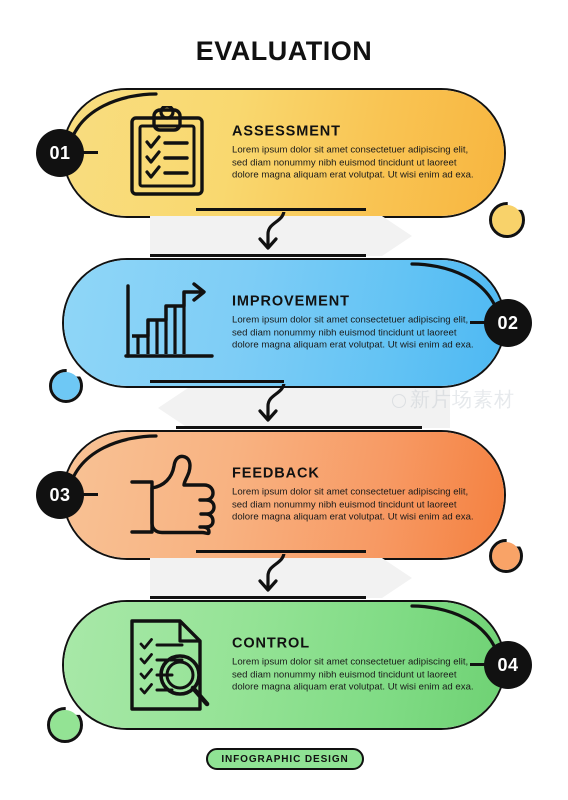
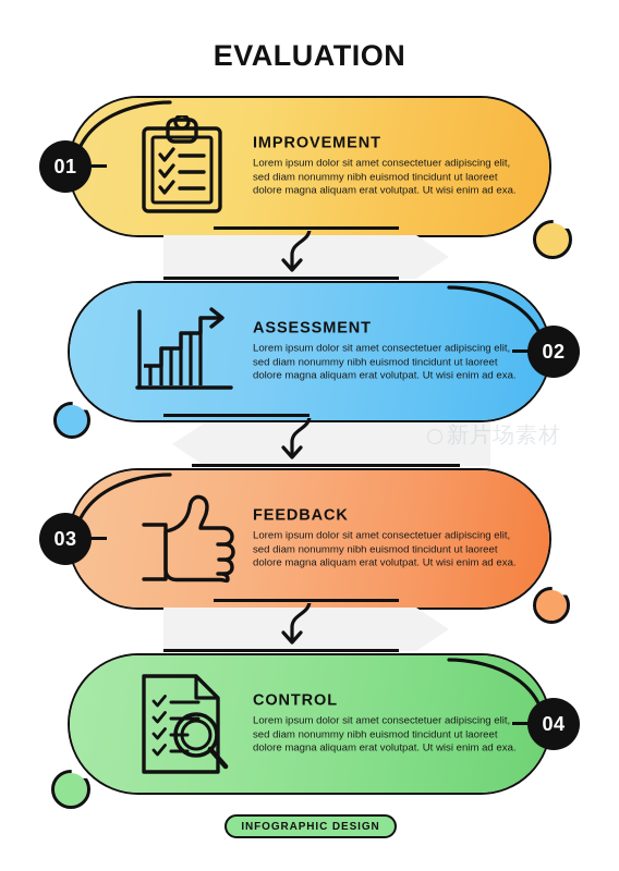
  EVALUATION
- ASSESSMENT
+ IMPROVEMENT
  Lorem ipsum dolor sit amet consectetuer adipiscing elit, sed diam nonummy nibh euismod tincidunt ut laoreet dolore magna aliquam erat volutpat. Ut wisi enim ad exa.
- IMPROVEMENT
+ ASSESSMENT
  Lorem ipsum dolor sit amet consectetuer adipiscing elit, sed diam nonummy nibh euismod tincidunt ut laoreet dolore magna aliquam erat volutpat. Ut wisi enim ad exa.
  FEEDBACK
  Lorem ipsum dolor sit amet consectetuer adipiscing elit, sed diam nonummy nibh euismod tincidunt ut laoreet dolore magna aliquam erat volutpat. Ut wisi enim ad exa.
  CONTROL
  Lorem ipsum dolor sit amet consectetuer adipiscing elit, sed diam nonummy nibh euismod tincidunt ut laoreet dolore magna aliquam erat volutpat. Ut wisi enim ad exa.
  01
  02
  03
  04
  新片场素材
  INFOGRAPHIC DESIGN
